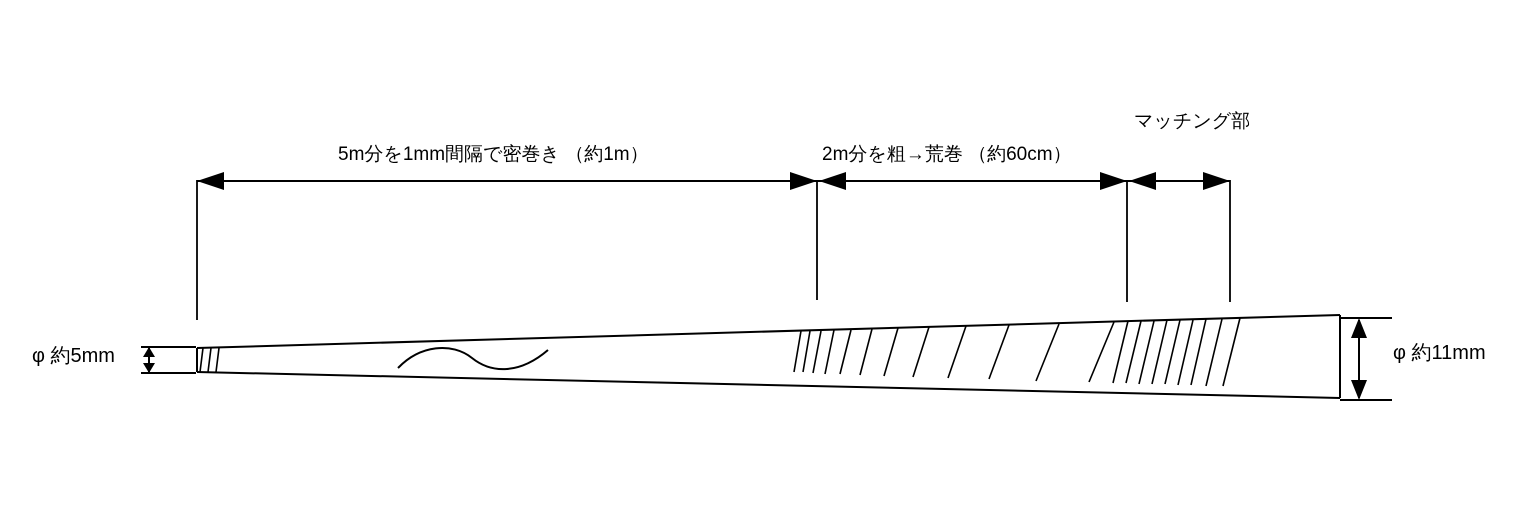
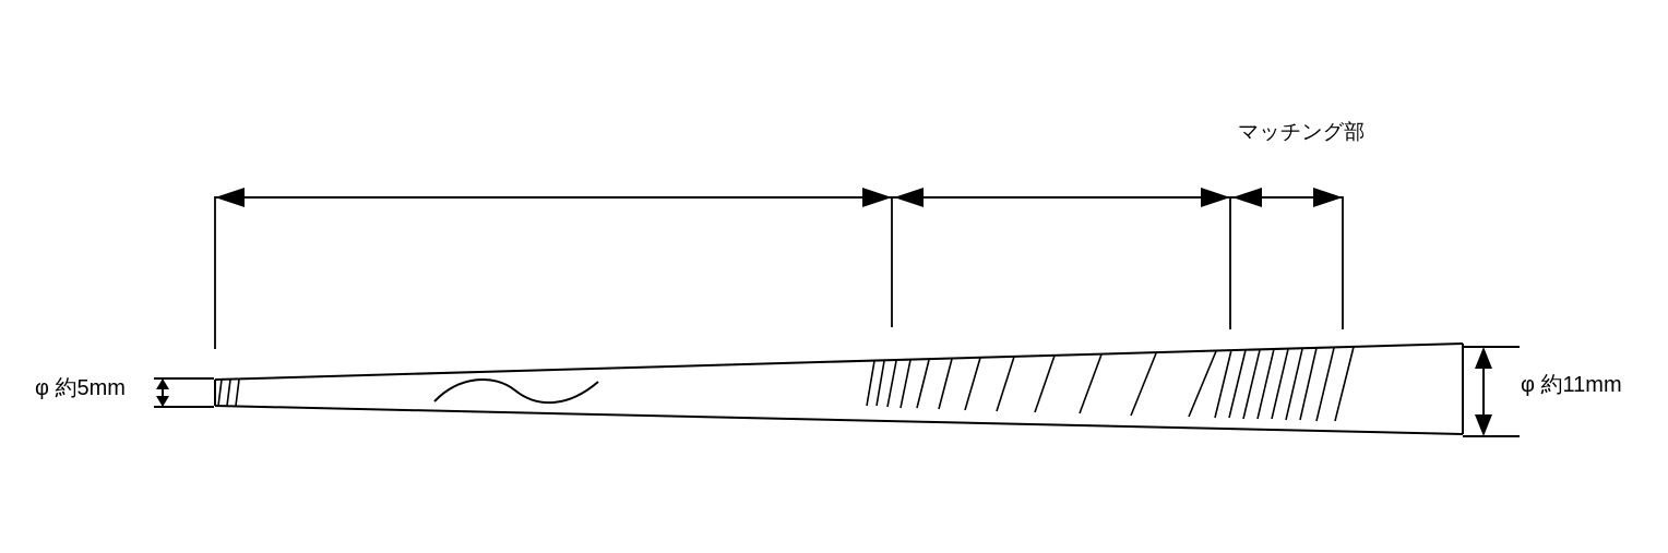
- 5m分を1mm間隔で密巻き （約1m）
- 2m分を粗→荒巻 （約60cm）
  マッチング部
  φ 約5mm
  φ 約11mm
